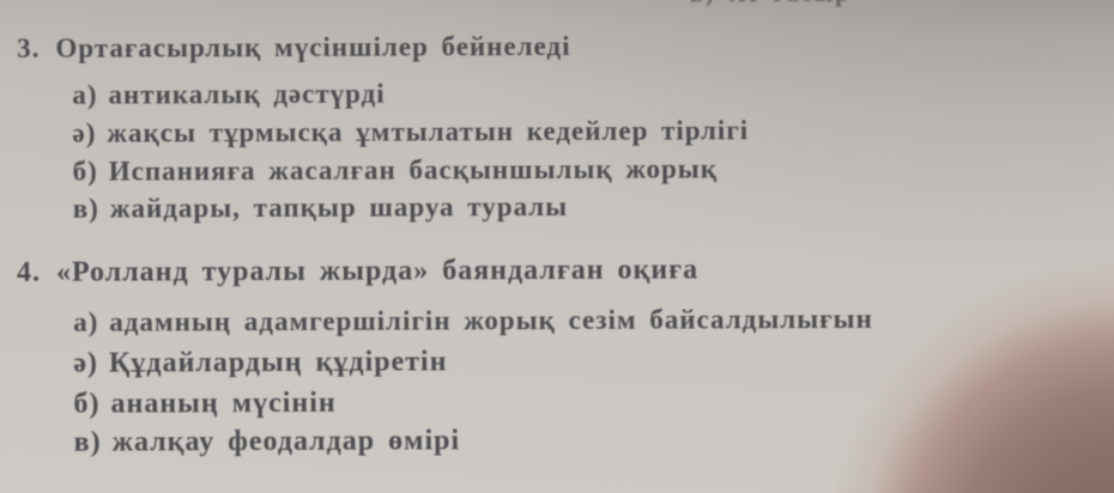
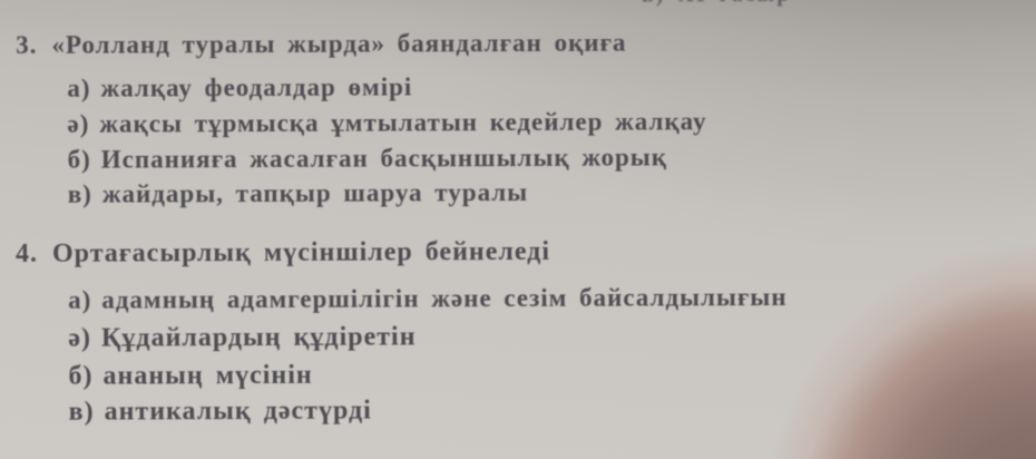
- 3. Ортағасырлық мүсіншілер бейнеледі
+ 3. «Ролланд туралы жырда» баяндалған оқиға
- а) антикалық дәстүрді
+ а) жалқау феодалдар өмірі
- ә) жақсы тұрмысқа ұмтылатын кедейлер тірлігі
+ ә) жақсы тұрмысқа ұмтылатын кедейлер жалқау
  б) Испанияға жасалған басқыншылық жорық
  в) жайдары, тапқыр шаруа туралы
- 4. «Ролланд туралы жырда» баяндалған оқиға
+ 4. Ортағасырлық мүсіншілер бейнеледі
- а) адамның адамгершілігін жорық сезім байсалдылығын
+ а) адамның адамгершілігін және сезім байсалдылығын
  ә) Құдайлардың құдіретін
  б) ананың мүсінін
- в) жалқау феодалдар өмірі
+ в) антикалық дәстүрді
